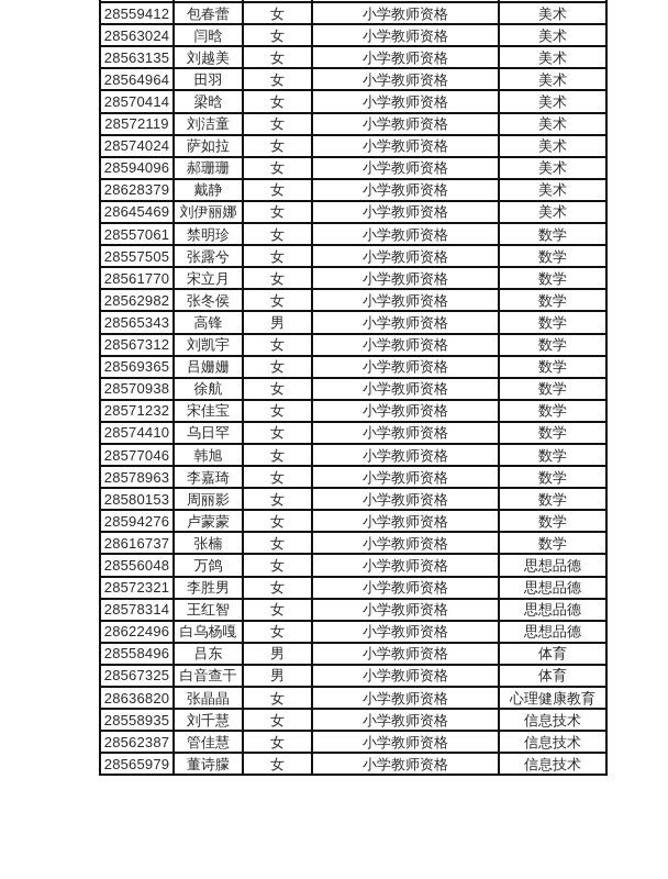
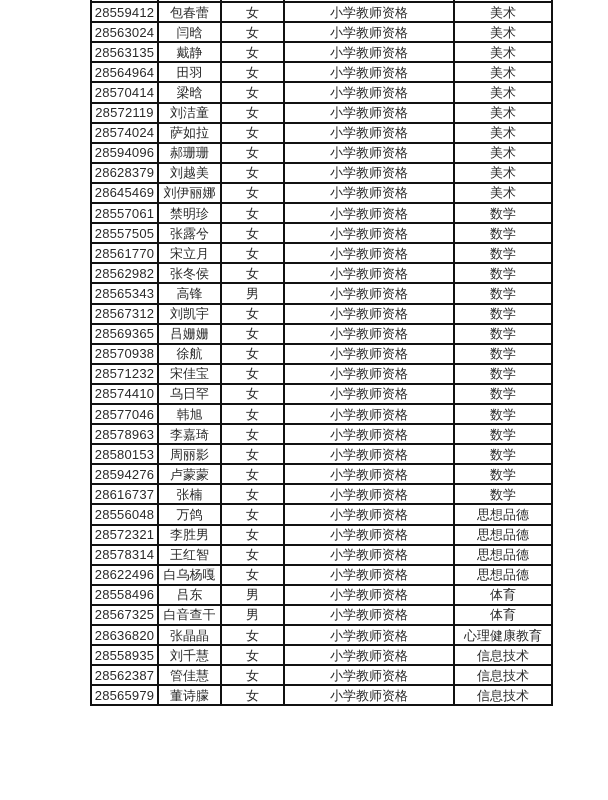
  28559412	包春蕾	女	小学教师资格	美术
  28563024	闫晗	女	小学教师资格	美术
- 28563135	刘越美	女	小学教师资格	美术
+ 28563135	戴静	女	小学教师资格	美术
  28564964	田羽	女	小学教师资格	美术
  28570414	梁晗	女	小学教师资格	美术
  28572119	刘洁童	女	小学教师资格	美术
  28574024	萨如拉	女	小学教师资格	美术
  28594096	郝珊珊	女	小学教师资格	美术
- 28628379	戴静	女	小学教师资格	美术
+ 28628379	刘越美	女	小学教师资格	美术
  28645469	刘伊丽娜	女	小学教师资格	美术
  28557061	禁明珍	女	小学教师资格	数学
  28557505	张露兮	女	小学教师资格	数学
  28561770	宋立月	女	小学教师资格	数学
  28562982	张冬侯	女	小学教师资格	数学
  28565343	高锋	男	小学教师资格	数学
  28567312	刘凯宇	女	小学教师资格	数学
  28569365	吕姗姗	女	小学教师资格	数学
  28570938	徐航	女	小学教师资格	数学
  28571232	宋佳宝	女	小学教师资格	数学
  28574410	乌日罕	女	小学教师资格	数学
  28577046	韩旭	女	小学教师资格	数学
  28578963	李嘉琦	女	小学教师资格	数学
  28580153	周丽影	女	小学教师资格	数学
  28594276	卢蒙蒙	女	小学教师资格	数学
  28616737	张楠	女	小学教师资格	数学
  28556048	万鸽	女	小学教师资格	思想品德
  28572321	李胜男	女	小学教师资格	思想品德
  28578314	王红智	女	小学教师资格	思想品德
  28622496	白乌杨嘎	女	小学教师资格	思想品德
  28558496	吕东	男	小学教师资格	体育
  28567325	白音查干	男	小学教师资格	体育
  28636820	张晶晶	女	小学教师资格	心理健康教育
  28558935	刘千慧	女	小学教师资格	信息技术
  28562387	管佳慧	女	小学教师资格	信息技术
  28565979	董诗朦	女	小学教师资格	信息技术
